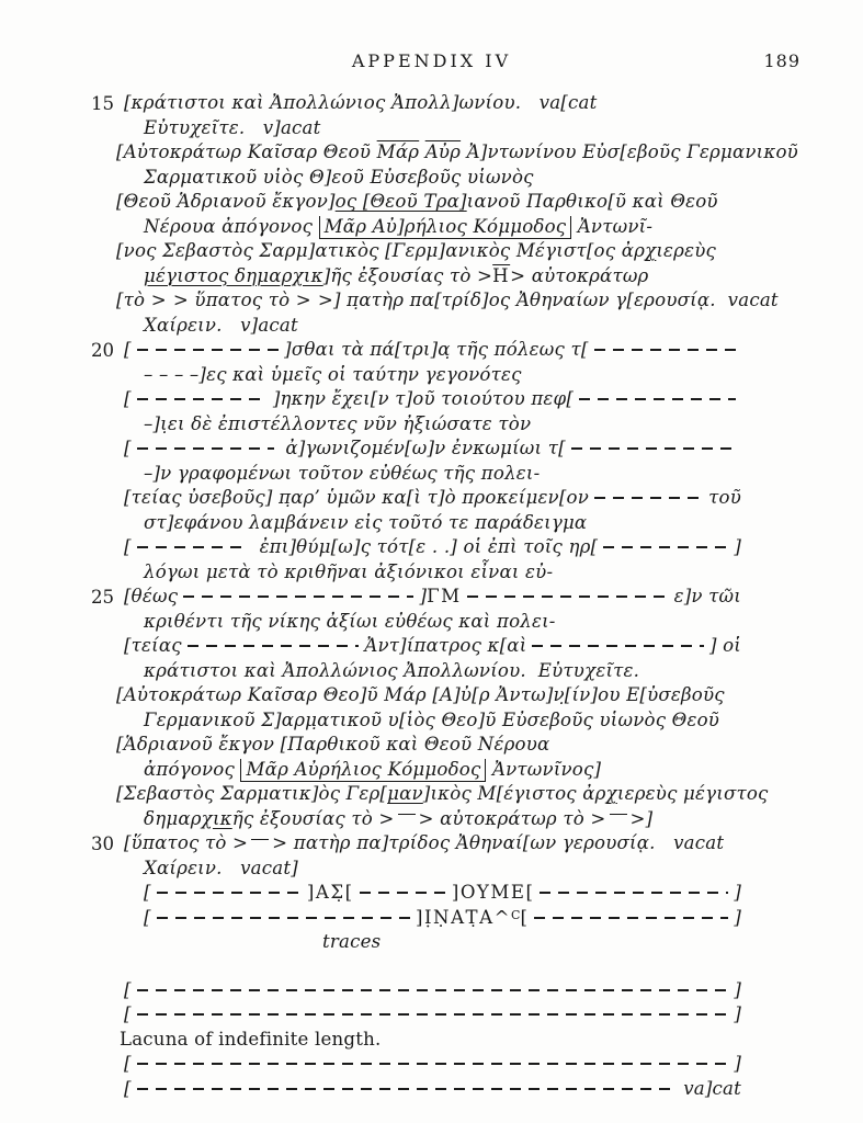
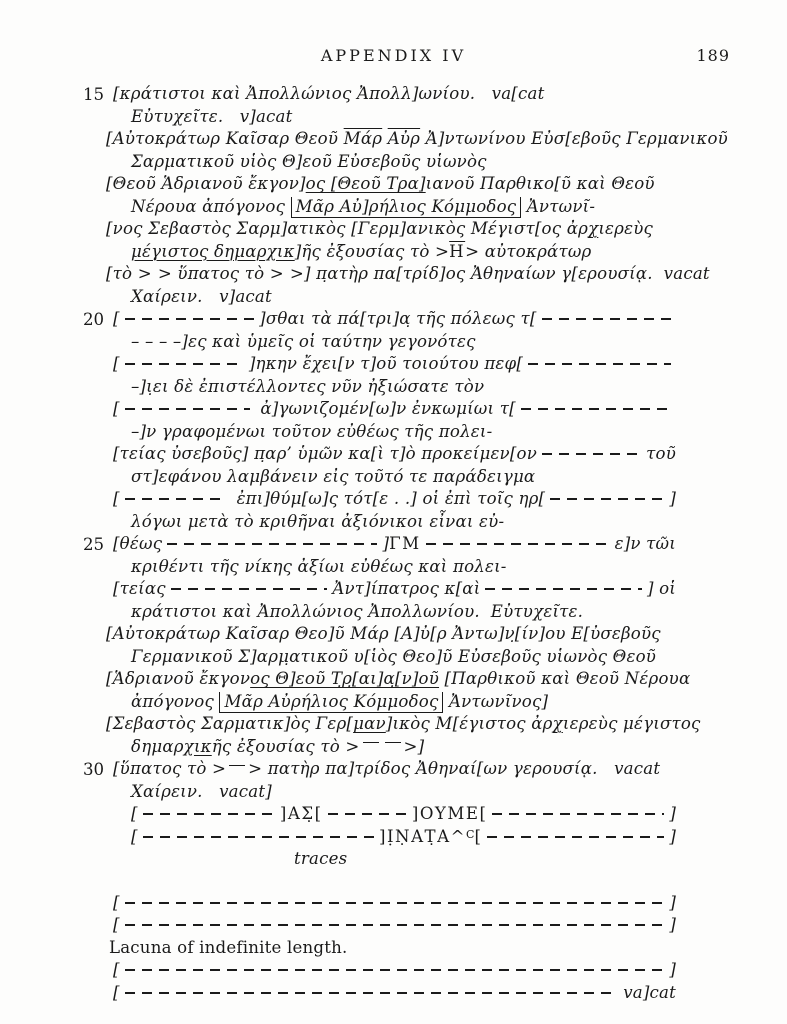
  APPENDIX IV
  189
  15
  [κράτιστοι καὶ Ἀπολλώνιος Ἀπολλ]ωνίου.
  va[cat
  Εὐτυχεῖτε.
  v]acat
  [Αὐτοκράτωρ Καῖσαρ Θεοῦ
  Μάρ
  Αὐρ
  Ἀ]ντωνίνου Εὐσ[εβοῦς Γερμανικοῦ
  Σαρματικοῦ υἱὸς Θ]εοῦ Εὐσεβοῦς υἱωνὸς
  [Θεοῦ Ἁδριανοῦ ἔκγον]
  ος [Θεοῦ Τρα]
  ιανοῦ Παρθικο[ῦ καὶ Θεοῦ
  Νέρουα ἀπόγονος
  Μᾶρ Αὐ]ρήλιος Κόμμοδος
  Ἀντωνῖ-
  [νος Σεβαστὸς Σαρμ]ατικὸς [Γερμ]ανικὸς Μέγιστ[ος ἀρ
  χ
  ιερεὺς
  μέγιστος δημαρχικ
  ]ῆς ἐξουσίας τὸ >
  Η
  > αὐτοκράτωρ
  [τὸ >
  > ὕπατος τὸ >
  >] π̣ατὴρ πα[τρίδ]ος Ἀθηναίων γ[ερουσίᾳ.
  vacat
  Χαίρειν.
  v]acat
  20
  [
  ]σθαι τὰ πά[τρι]α̣ τῆς πόλεως τ[
  – – – –]ες καὶ ὑμεῖς οἱ ταύτην γεγονότες
  [
  ]ηκην ἔχει[ν τ]οῦ τοιούτου πεφ[
  –]ι̣ει δὲ ἐπιστέλλοντες νῦν ἠξιώσατε τὸν
  [
  ἀ]γωνιζομέν[ω]ν ἐνκωμίωι τ[
  –]ν γραφομένωι τοῦτον εὐθέως τῆς πολει-
  [τείας ὐσεβοῦς] π̣αρ’ ὑμῶν κα[ὶ τ]ὸ προκείμεν[ον
  τοῦ
  στ]εφάνου λαμβάνειν εἰς τοῦτό τε παράδειγμα
  [
  ἐπι]θύμ[ω]ς τότ[ε . .] οἱ ἐπὶ τοῖς ηρ[
  ]
  λόγωι μετὰ τὸ κριθῆναι ἀξιόνικοι εἶναι εὐ-
  25
  [θέως
  ]
  ΓΜ
  ε]ν τῶι
  κριθέντι τῆς νίκης ἀξίωι εὐθέως καὶ πολει-
  [τείας
  Ἀντ]ίπατρος κ[αὶ
  ] οἱ
  κράτιστοι καὶ Ἀπολλώνιος Ἀπολλωνίου. Εὐτυχεῖτε.
  [Αὐτοκράτωρ Καῖσαρ Θεο]ῦ Μάρ [Α]ὐ[ρ Ἀντω]ν̣[ίν]ου Ε[ὐσεβοῦς
  Γερμανικοῦ Σ]αρμ̣ατικοῦ υ[ἱὸς Θεο]ῦ Εὐσεβοῦς υἱωνὸς Θεοῦ
  [Ἁδριανοῦ ἔκγον
+ ος Θ]εοῦ Τ̣ρ̣[αι]α̣[ν]οῦ
  [Παρθικοῦ καὶ Θεοῦ Νέρουα
  ἀπόγονος
  Μᾶρ Αὐρήλιος Κόμμοδος
  Ἀντωνῖνος]
  [Σεβαστὸς Σαρματικ]ὸς Γερ[
  μαν
  ]ικὸς Μ[έγιστος ἀρ
  χ
  ιερεὺς μέγιστος
  δημαρχ
  ικ
  ῆς ἐξουσίας τὸ >
- > αὐτοκράτωρ τὸ >
  >]
  30
  [ὕπατος τὸ >
  > πατὴρ πα]τρίδος Ἀθηναί[ων γερουσίᾳ.
  vacat
  Χαίρειν.
  vacat]
  [
  ]ΑΣ̣[
  ]ΟΥΜΕ[
  ]
  [
  ]ỊṆΑΤ̣Α^
  Ϲ
  [
  ]
  traces
  [
  ]
  [
  ]
  Lacuna of indefinite length.
  [
  ]
  [
  va]cat
